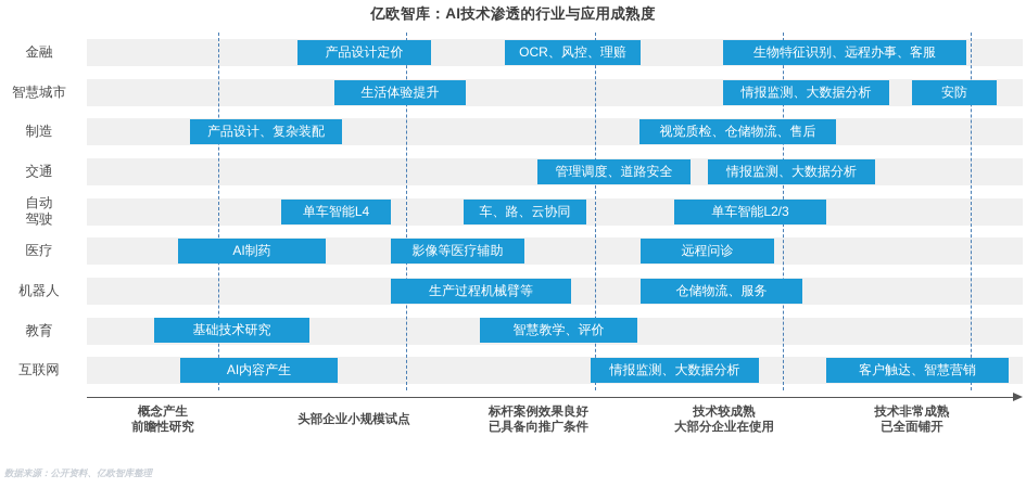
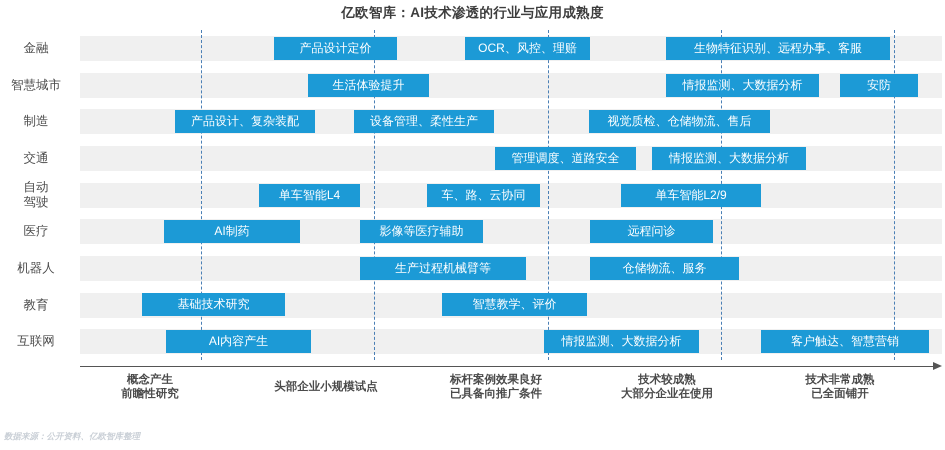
  亿欧智库：AI技术渗透的行业与应用成熟度
  产品设计定价
  OCR、风控、理赔
  生物特征识别、远程办事、客服
  生活体验提升
  情报监测、大数据分析
  安防
  产品设计、复杂装配
+ 设备管理、柔性生产
  视觉质检、仓储物流、售后
  管理调度、道路安全
  情报监测、大数据分析
  单车智能L4
  车、路、云协同
- 单车智能L2/3
+ 单车智能L2/9
  AI制药
  影像等医疗辅助
  远程问诊
  生产过程机械臂等
  仓储物流、服务
  基础技术研究
  智慧教学、评价
  AI内容产生
  情报监测、大数据分析
  客户触达、智慧营销
  金融
  智慧城市
  制造
  交通
  自动
  驾驶
  医疗
  机器人
  教育
  互联网
  概念产生
  前瞻性研究
  头部企业小规模试点
  标杆案例效果良好
  已具备向推广条件
  技术较成熟
  大部分企业在使用
  技术非常成熟
  已全面铺开
  数据来源：公开资料、亿欧智库整理
